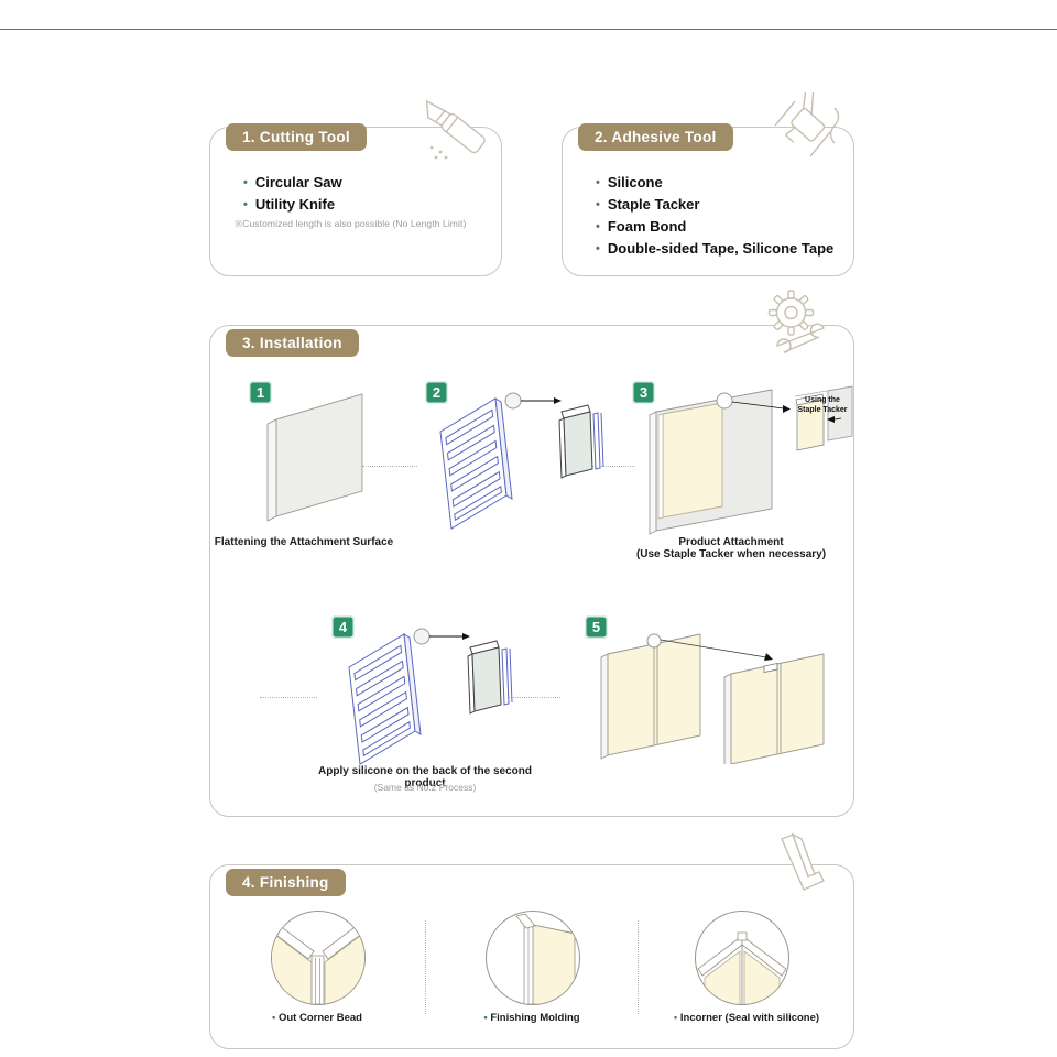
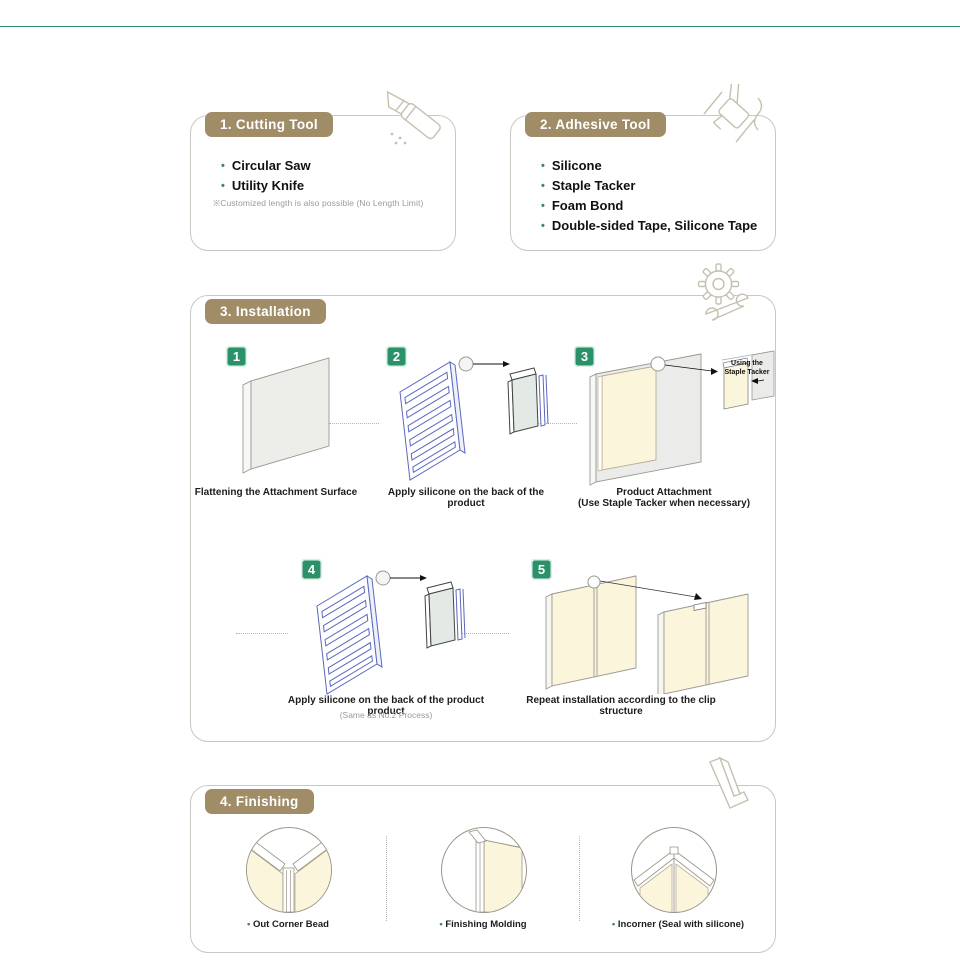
  1. Cutting Tool
  Circular Saw
  Utility Knife
  ※Customized length is also possible (No Length Limit)
  2. Adhesive Tool
  Silicone
  Staple Tacker
  Foam Bond
  Double-sided Tape, Silicone Tape
  3. Installation
  1
  2
  3
  4
  5
  Flattening the Attachment Surface
+ Apply silicone on the back of the product
  Product Attachment
  (Use Staple Tacker when necessary)
- Apply silicone on the back of the second product
+ Apply silicone on the back of the product product
  (Same as No.2 Process)
+ Repeat installation according to the clip structure
  4. Finishing
  Out Corner Bead
  Finishing Molding
  Incorner (Seal with silicone)
